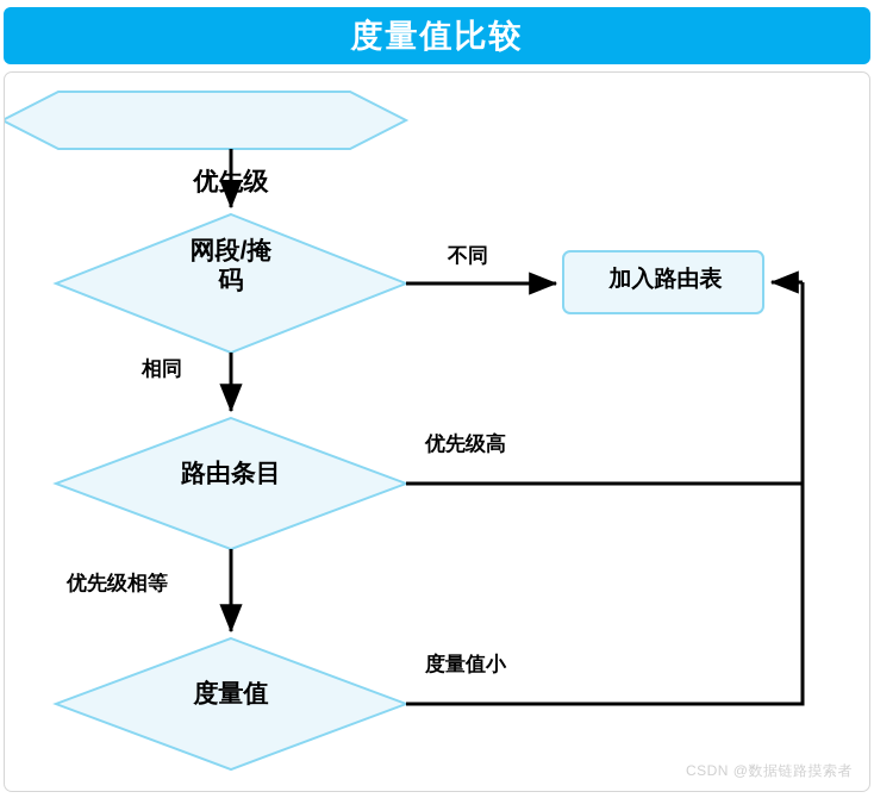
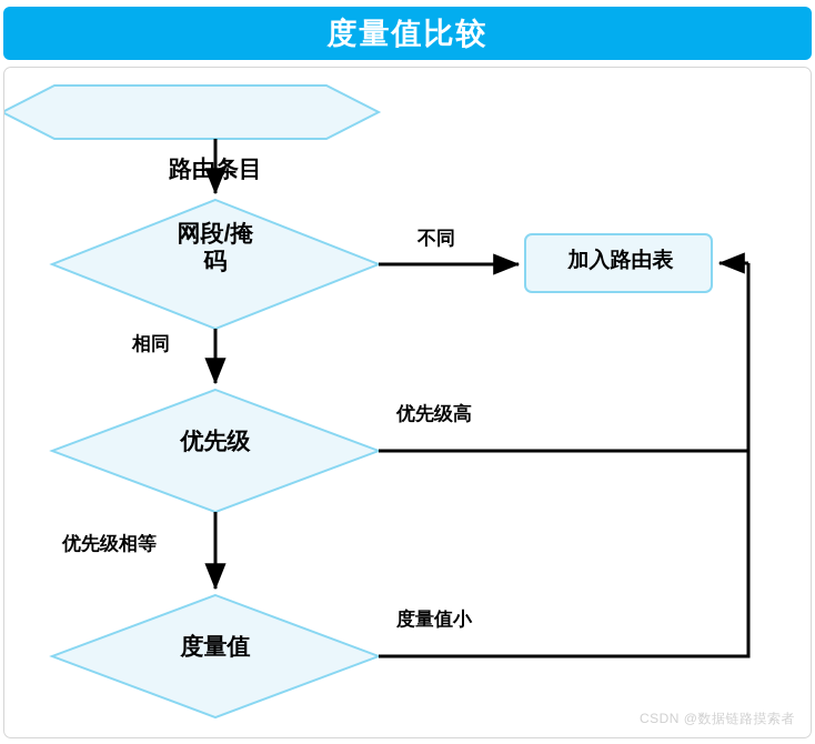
  度量值比较
- 优先级
+ 路由条目
  网段/掩
  码
  加入路由表
- 路由条目
+ 优先级
  度量值
  不同
  相同
  优先级高
  优先级相等
  度量值小
  CSDN @数据链路摸索者
